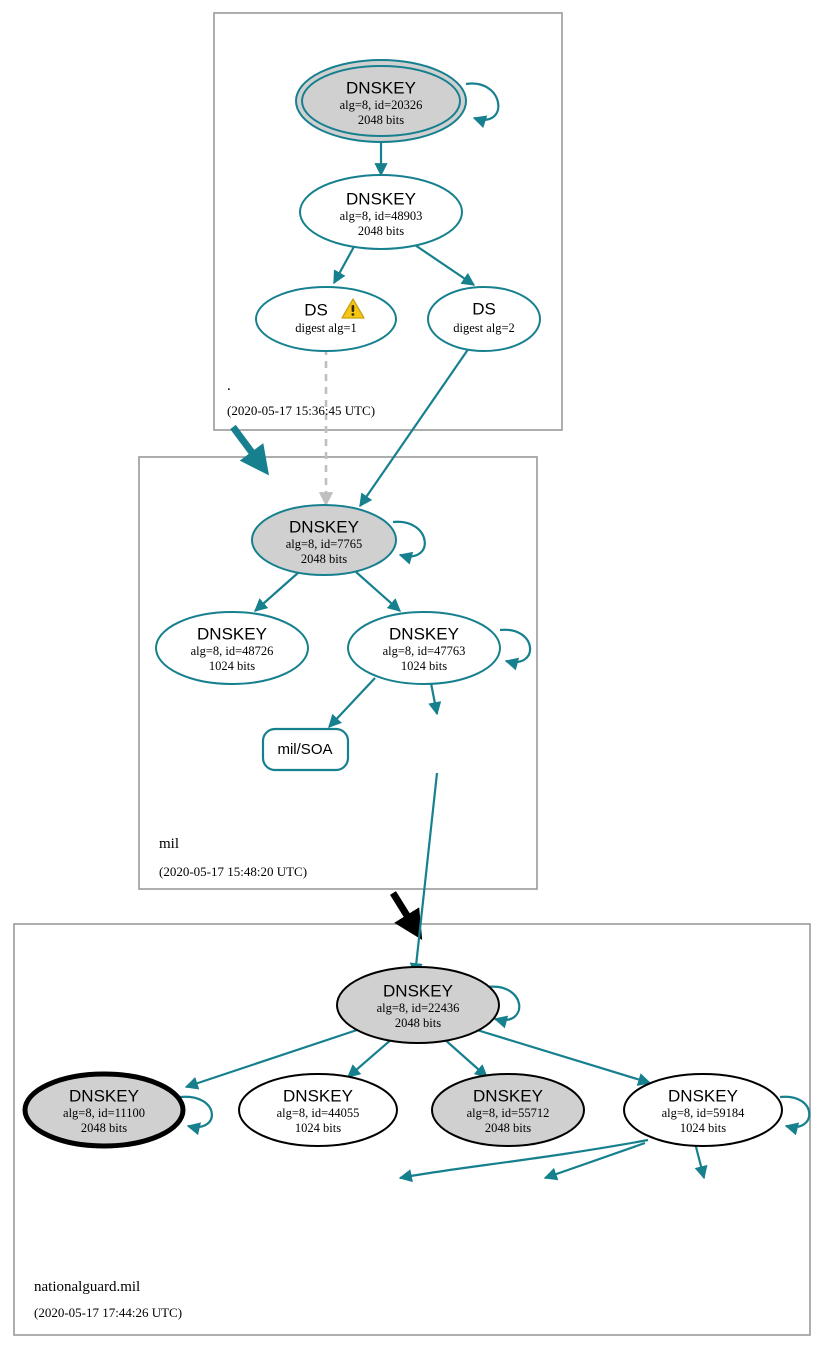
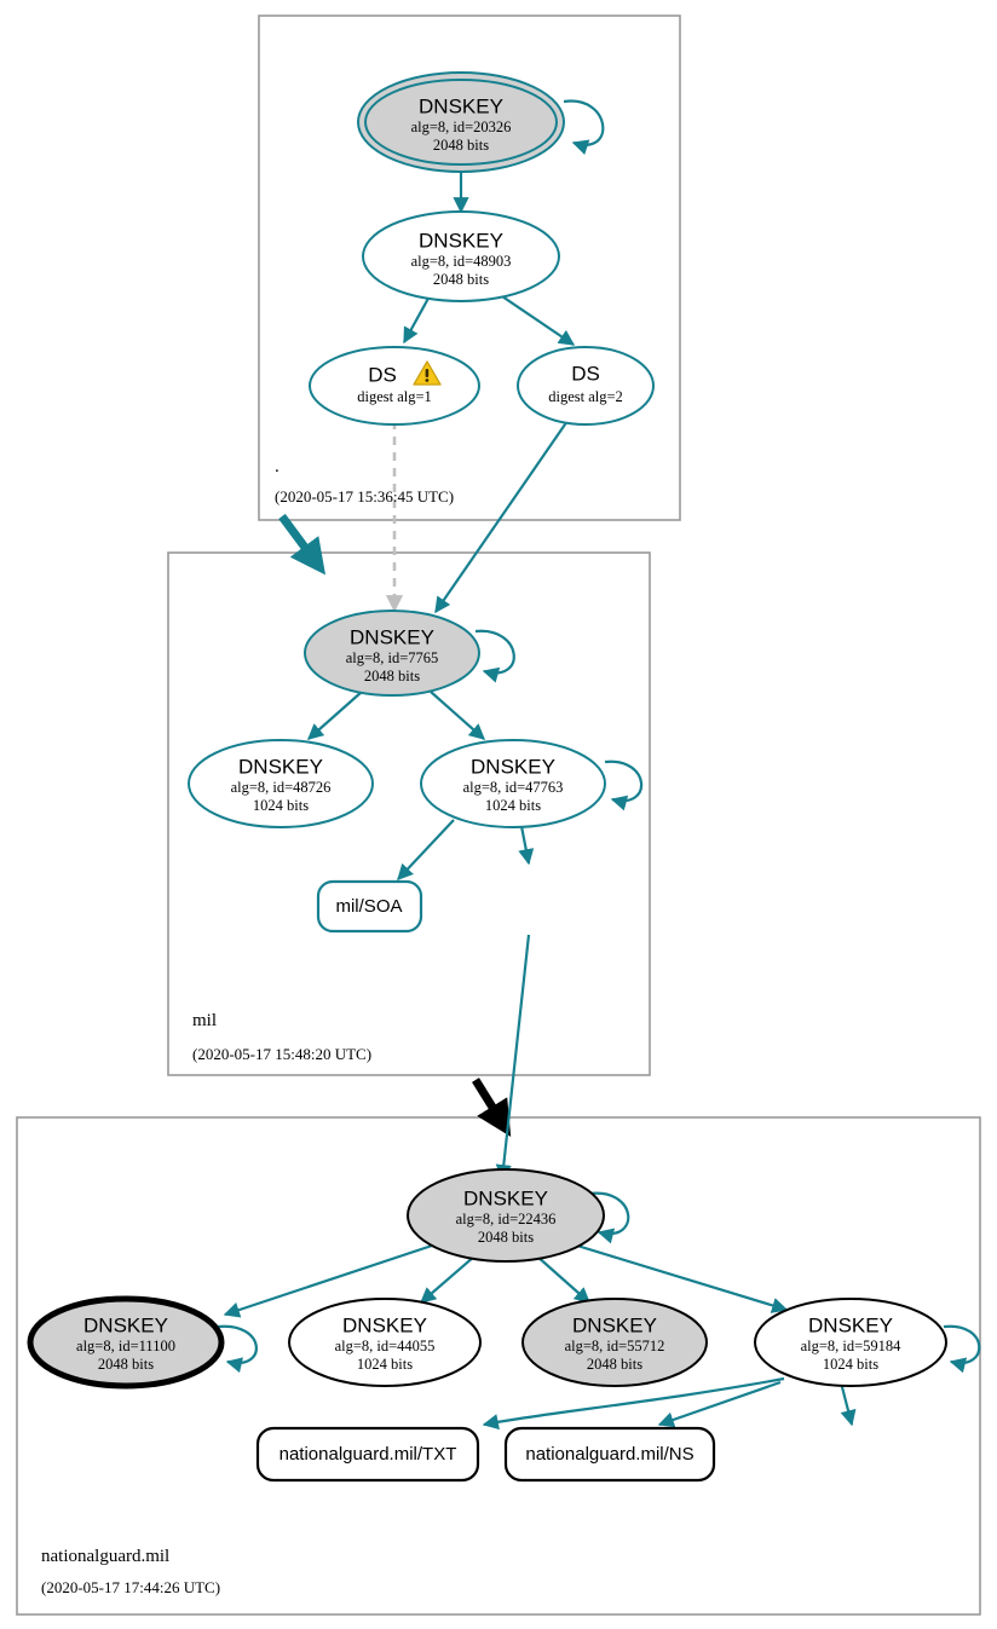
  DNSKEY
  alg=8, id=20326
  2048 bits
  DNSKEY
  alg=8, id=48903
  2048 bits
  DS
  digest alg=1
  DS
  digest alg=2
  .
  (2020-05-17 15:36:45 UTC)
  DNSKEY
  alg=8, id=7765
  2048 bits
  DNSKEY
  alg=8, id=48726
  1024 bits
  DNSKEY
  alg=8, id=47763
  1024 bits
  mil/SOA
  mil
  (2020-05-17 15:48:20 UTC)
  DNSKEY
  alg=8, id=22436
  2048 bits
  DNSKEY
  alg=8, id=11100
  2048 bits
  DNSKEY
  alg=8, id=44055
  1024 bits
  DNSKEY
  alg=8, id=55712
  2048 bits
  DNSKEY
  alg=8, id=59184
  1024 bits
+ nationalguard.mil/TXT
+ nationalguard.mil/NS
  nationalguard.mil
  (2020-05-17 17:44:26 UTC)
